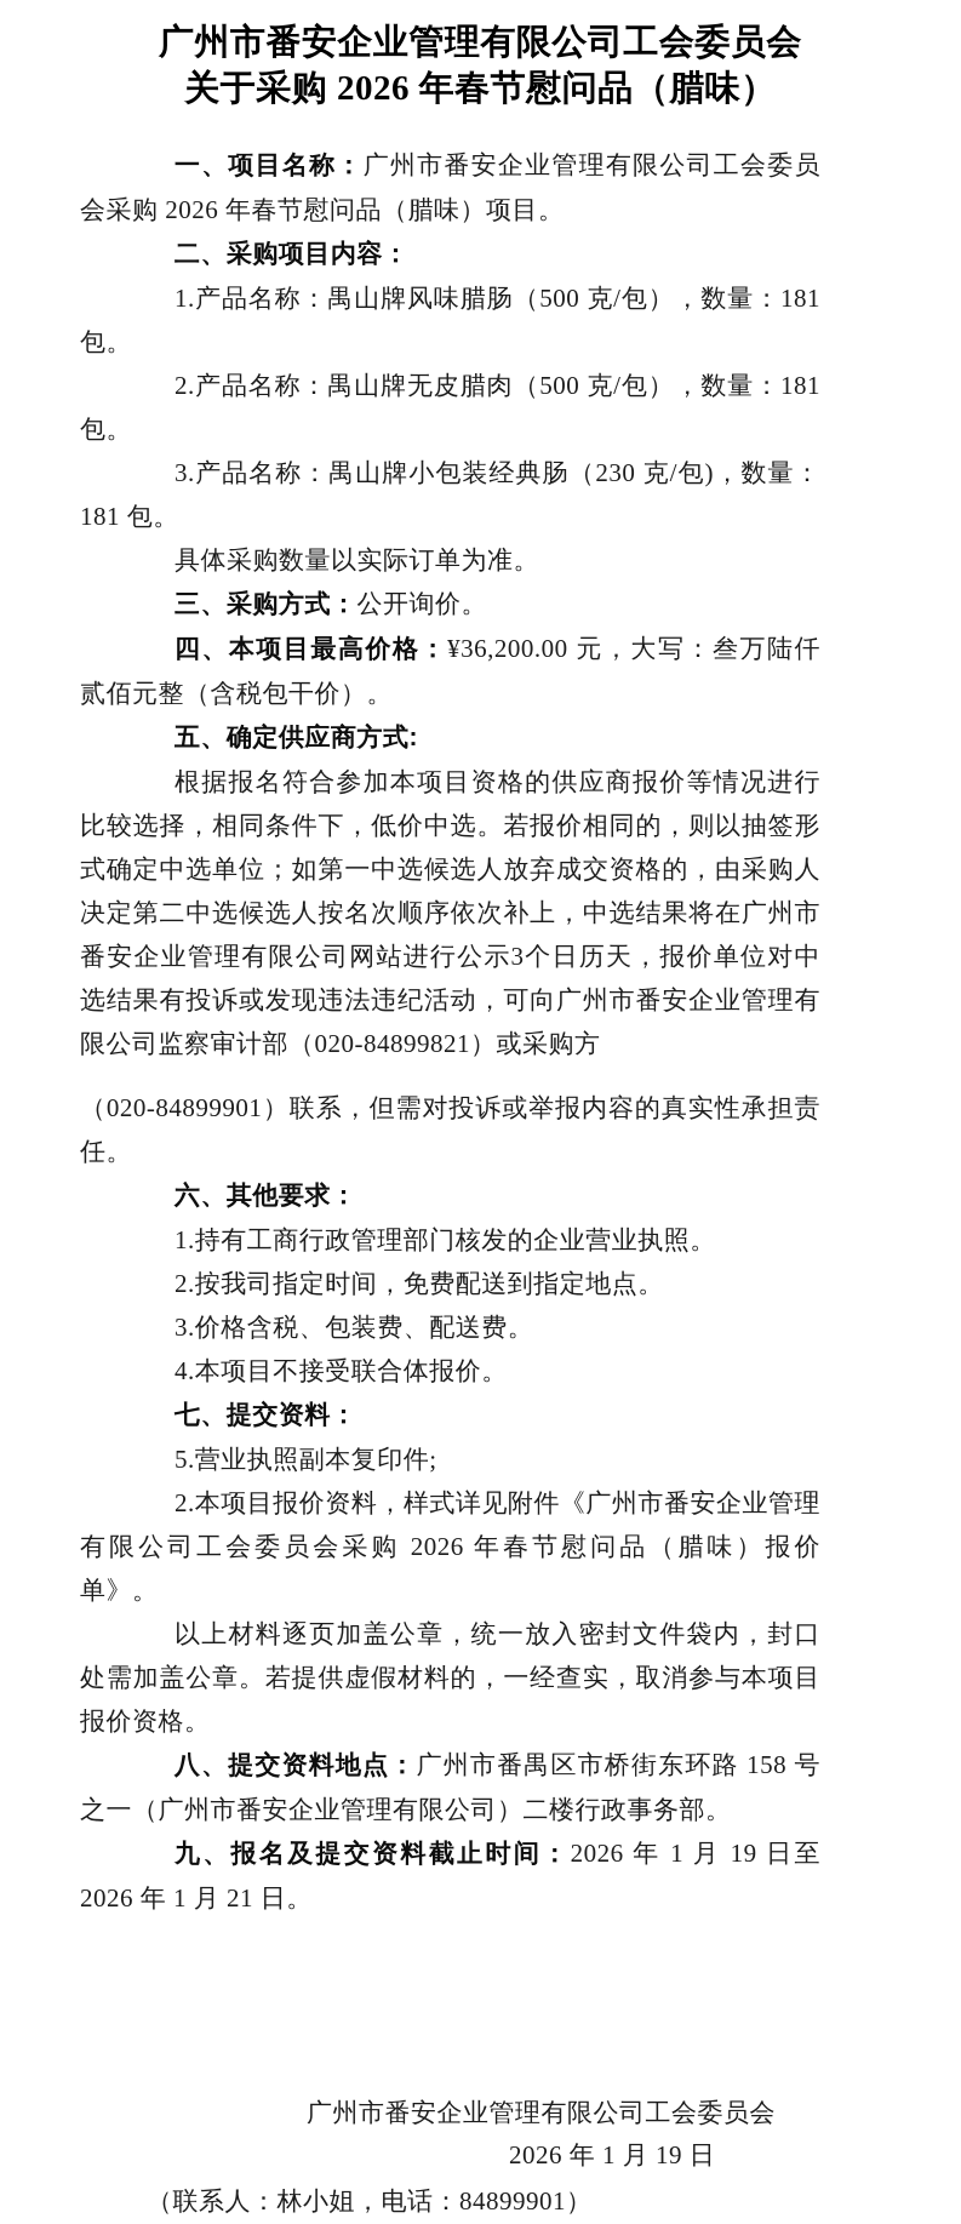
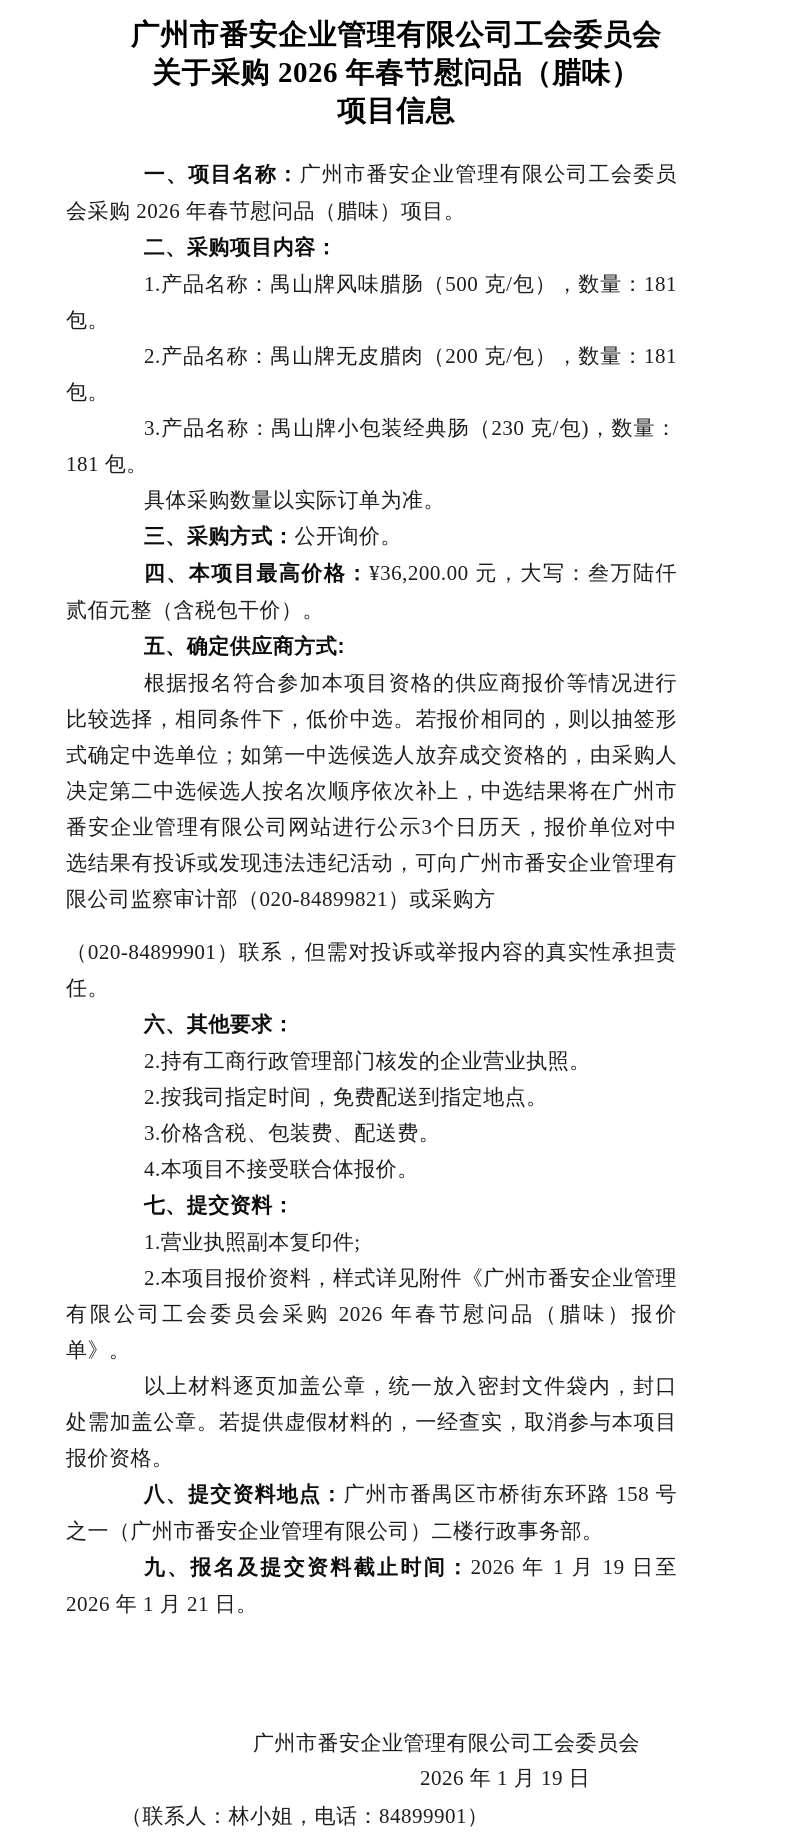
  广州市番安企业管理有限公司工会委员会
  关于采购 2026 年春节慰问品（腊味）
+ 项目信息
  一、项目名称：广州市番安企业管理有限公司工会委员会采购 2026 年春节慰问品（腊味）项目。
  二、采购项目内容：
  1.产品名称：禺山牌风味腊肠（500 克/包），数量：181 包。
- 2.产品名称：禺山牌无皮腊肉（500 克/包），数量：181 包。
+ 2.产品名称：禺山牌无皮腊肉（200 克/包），数量：181 包。
  3.产品名称：禺山牌小包装经典肠（230 克/包)，数量：181 包。
  具体采购数量以实际订单为准。
  三、采购方式：公开询价。
  四、本项目最高价格：¥36,200.00 元，大写：叁万陆仟贰佰元整（含税包干价）。
  五、确定供应商方式:
  根据报名符合参加本项目资格的供应商报价等情况进行比较选择，相同条件下，低价中选。若报价相同的，则以抽签形式确定中选单位；如第一中选候选人放弃成交资格的，由采购人决定第二中选候选人按名次顺序依次补上，中选结果将在广州市番安企业管理有限公司网站进行公示3个日历天，报价单位对中选结果有投诉或发现违法违纪活动，可向广州市番安企业管理有限公司监察审计部（020-84899821）或采购方
  （020-84899901）联系，但需对投诉或举报内容的真实性承担责任。
  六、其他要求：
- 1.持有工商行政管理部门核发的企业营业执照。
+ 2.持有工商行政管理部门核发的企业营业执照。
  2.按我司指定时间，免费配送到指定地点。
  3.价格含税、包装费、配送费。
  4.本项目不接受联合体报价。
  七、提交资料：
- 5.营业执照副本复印件;
+ 1.营业执照副本复印件;
  2.本项目报价资料，样式详见附件《广州市番安企业管理有限公司工会委员会采购 2026 年春节慰问品（腊味）报价单》。
  以上材料逐页加盖公章，统一放入密封文件袋内，封口处需加盖公章。若提供虚假材料的，一经查实，取消参与本项目报价资格。
  八、提交资料地点：广州市番禺区市桥街东环路 158 号之一（广州市番安企业管理有限公司）二楼行政事务部。
  九、报名及提交资料截止时间：2026 年 1 月 19 日至 2026 年 1 月 21 日。
  广州市番安企业管理有限公司工会委员会
  2026 年 1 月 19 日
  （联系人：林小姐，电话：84899901）
